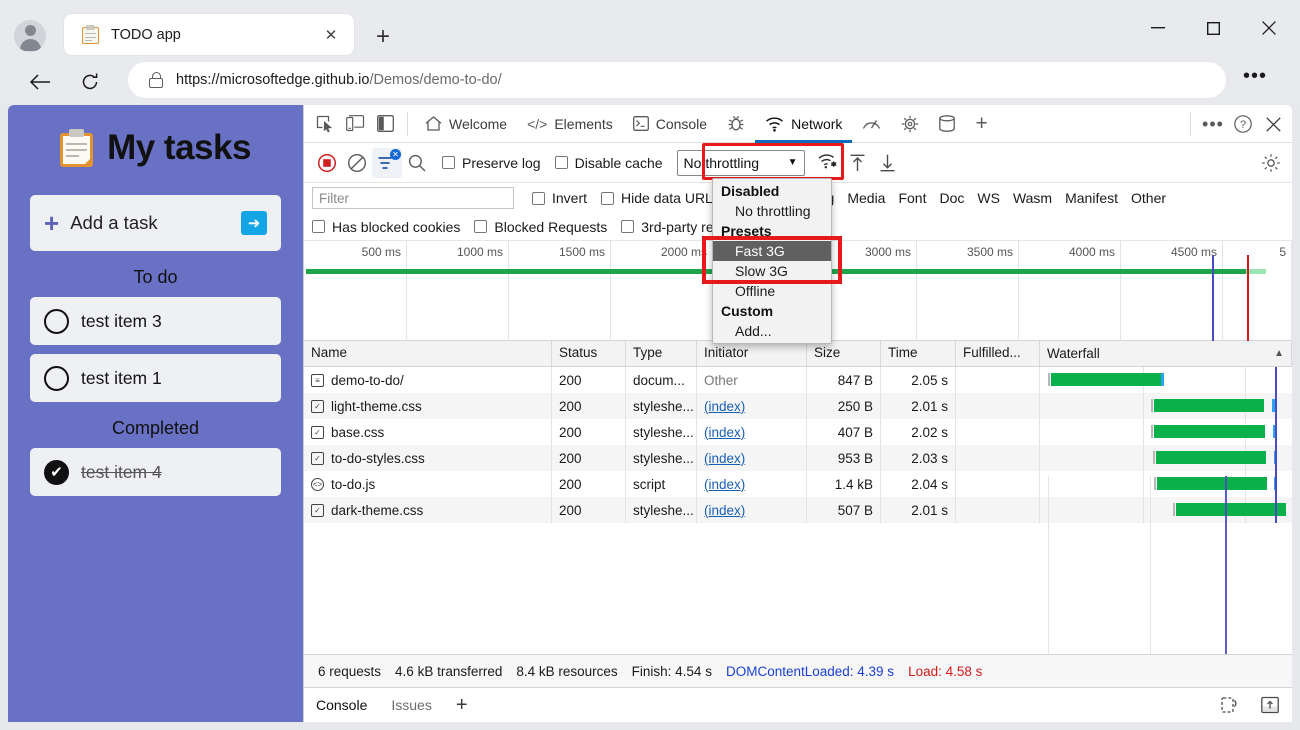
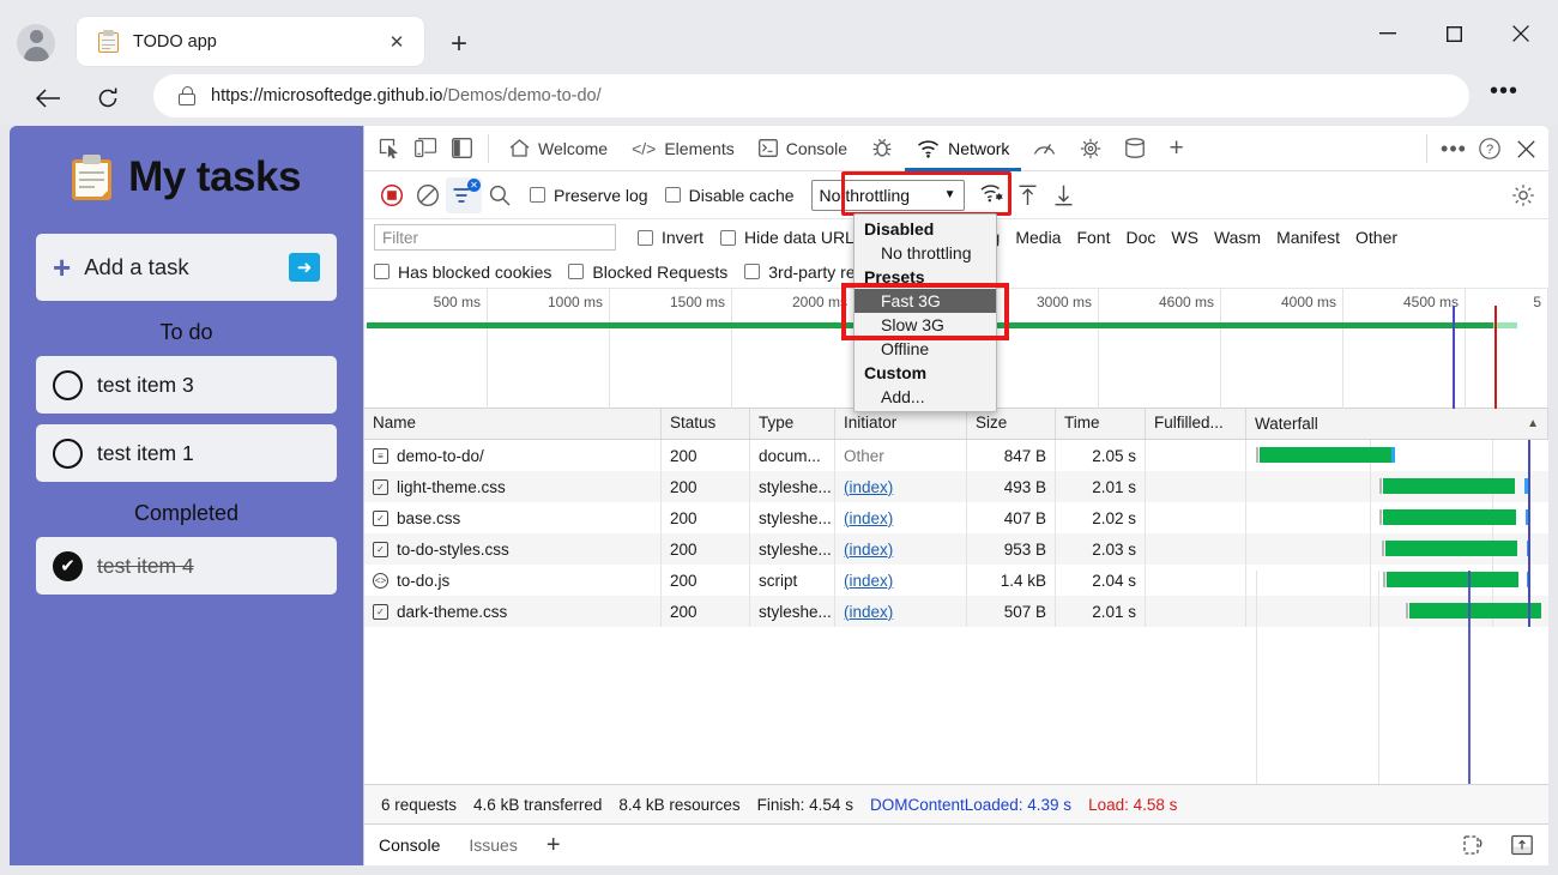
  TODO app
  ✕
  +
  https://microsoftedge.github.io/Demos/demo-to-do/
  •••
  My tasks
  +
  Add a task
  ➜
  To do
  test item 3
  test item 1
  Completed
  ✔
  test item 4
  Welcome
  </>
  Elements
  Console
  Network
  +
  •••
  ?
  ✕
  Preserve log
  Disable cache
  No throttling
  ▼
  Filter
  Invert
  Hide data URL
  Media
  Font
  Doc
  WS
  Wasm
  Manifest
  Other
  Has blocked cookies
  Blocked Requests
  500 ms
  1000 ms
  1500 ms
  2000 ms
  3000 ms
- 3500 ms
+ 4600 ms
  4000 ms
  4500 ms
  5
  Name
  Status
  Type
  Initiator
  Size
  Time
  Fulfilled...
  Waterfall
  ▲
  ≡
  demo-to-do/
  200
  docum...
  Other
  847 B
  2.05 s
  ✓
  light-theme.css
  200
  styleshe...
  (index)
- 250 B
+ 493 B
  2.01 s
  ✓
  base.css
  200
  styleshe...
  (index)
  407 B
  2.02 s
  ✓
  to-do-styles.css
  200
  styleshe...
  (index)
  953 B
  2.03 s
  <>
  to-do.js
  200
  script
  (index)
  1.4 kB
  2.04 s
  ✓
  dark-theme.css
  200
  styleshe...
  (index)
  507 B
  2.01 s
  6 requests
  4.6 kB transferred
  8.4 kB resources
  Finish: 4.54 s
  DOMContentLoaded: 4.39 s
  Load: 4.58 s
  Console
  Issues
  +
  Disabled
  No throttling
  Presets
  Fast 3G
  Slow 3G
  Offline
  Custom
  Add...
